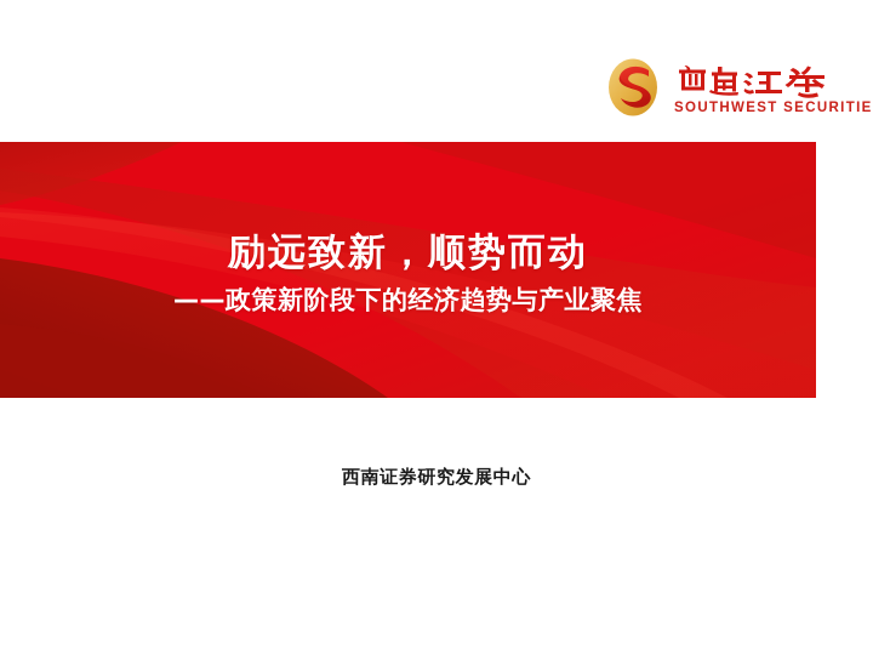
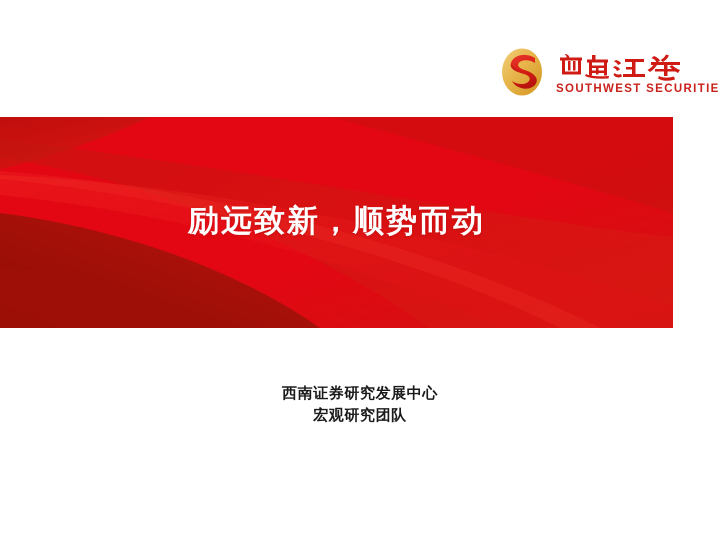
  SOUTHWEST SECURITIE
  励远致新，顺势而动
- ——政策新阶段下的经济趋势与产业聚焦
  西南证券研究发展中心
+ 宏观研究团队
